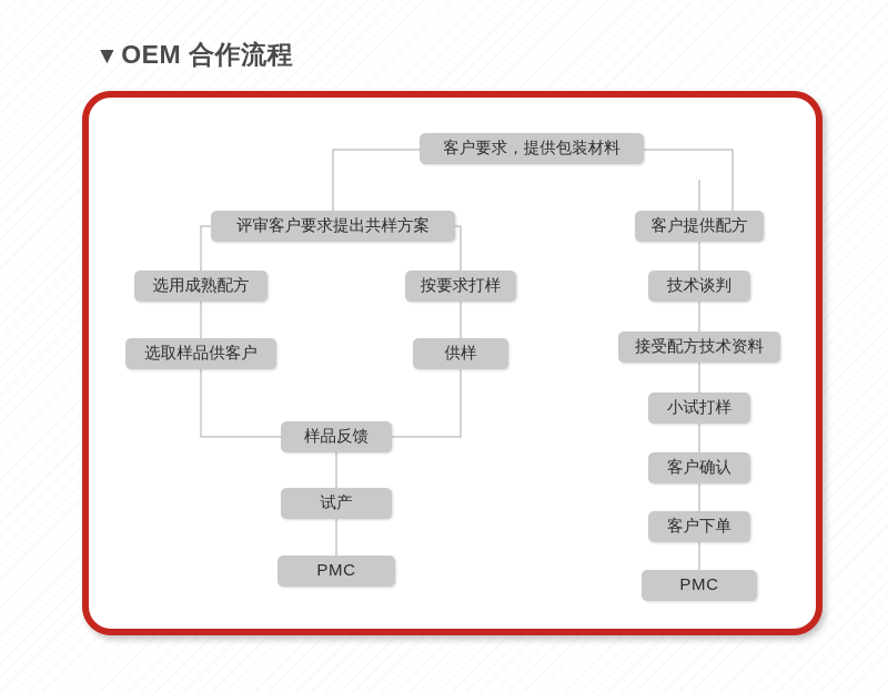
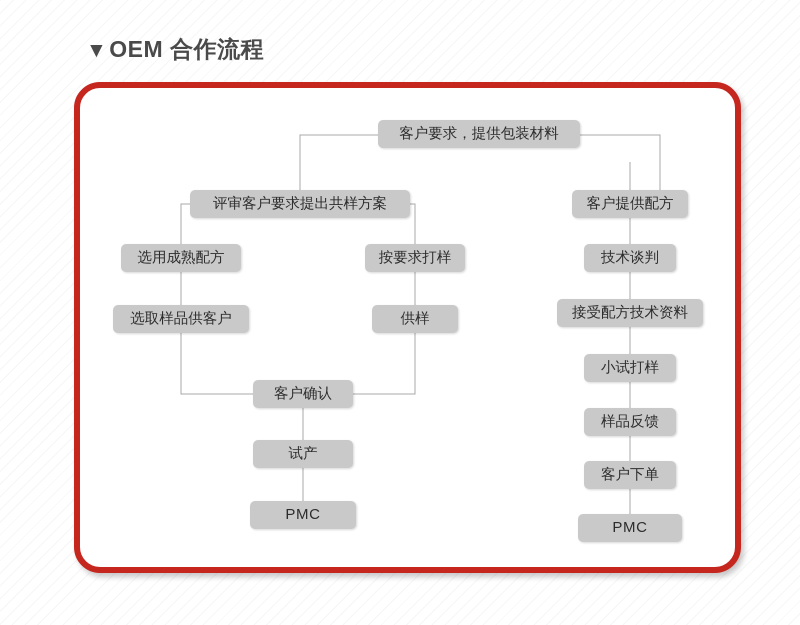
  ▼OEM 合作流程
  客户要求，提供包装材料
  评审客户要求提出共样方案
  选用成熟配方
  按要求打样
  选取样品供客户
  供样
- 样品反馈
+ 客户确认
  试产
  PMC
  客户提供配方
  技术谈判
  接受配方技术资料
  小试打样
- 客户确认
+ 样品反馈
  客户下单
  PMC
